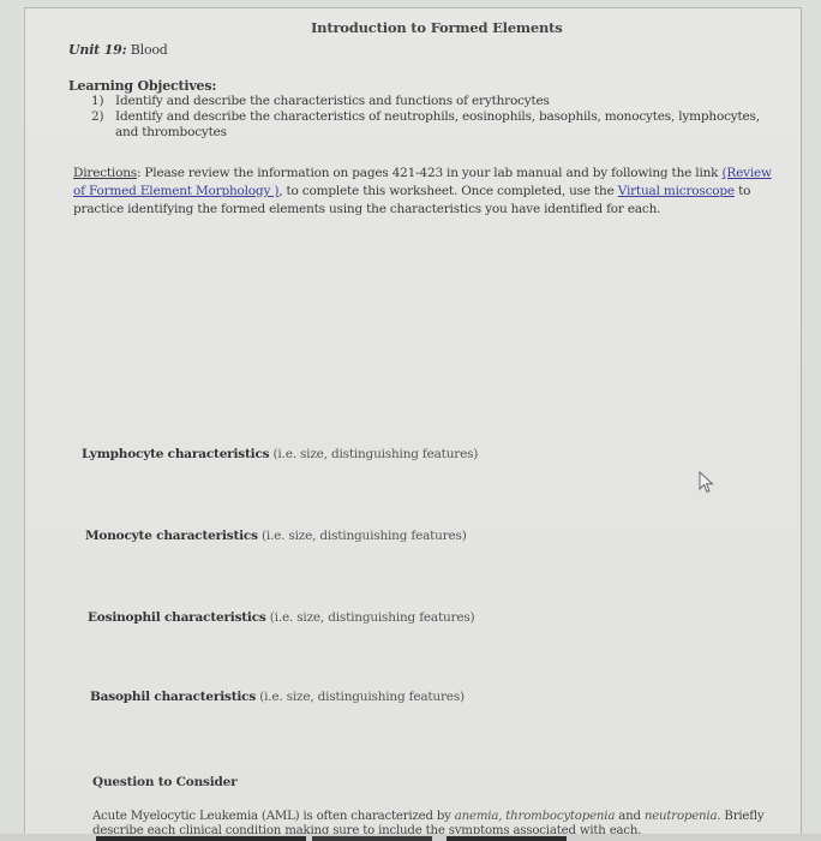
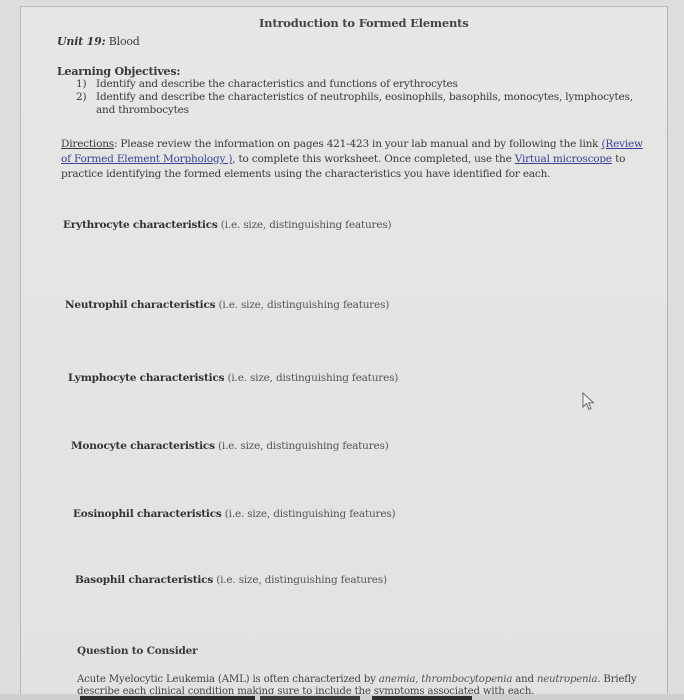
  Introduction to Formed Elements
  Unit 19: Blood
  Learning Objectives:
  1) Identify and describe the characteristics and functions of erythrocytes
  2) Identify and describe the characteristics of neutrophils, eosinophils, basophils, monocytes, lymphocytes,
  and thrombocytes
  Directions: Please review the information on pages 421-423 in your lab manual and by following the link (Review of Formed Element Morphology ), to complete this worksheet. Once completed, use the Virtual microscope to practice identifying the formed elements using the characteristics you have identified for each.
+ Erythrocyte characteristics (i.e. size, distinguishing features)
+ Neutrophil characteristics (i.e. size, distinguishing features)
  Lymphocyte characteristics (i.e. size, distinguishing features)
  Monocyte characteristics (i.e. size, distinguishing features)
  Eosinophil characteristics (i.e. size, distinguishing features)
  Basophil characteristics (i.e. size, distinguishing features)
  Question to Consider
  Acute Myelocytic Leukemia (AML) is often characterized by anemia, thrombocytopenia and neutropenia. Briefly describe each clinical condition making sure to include the symptoms associated with each.
